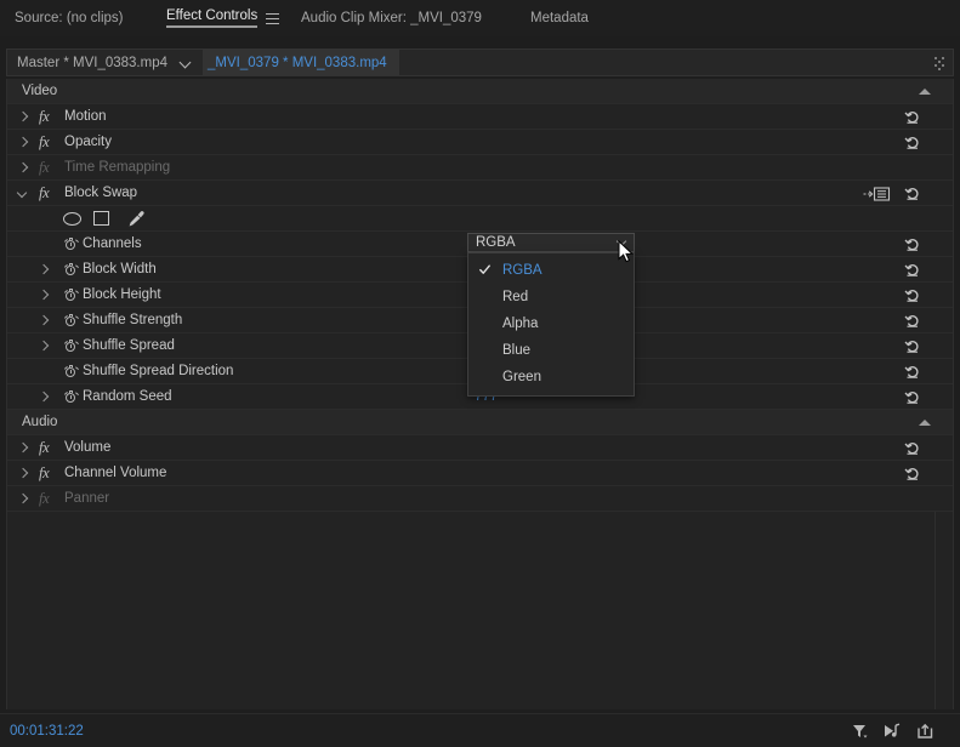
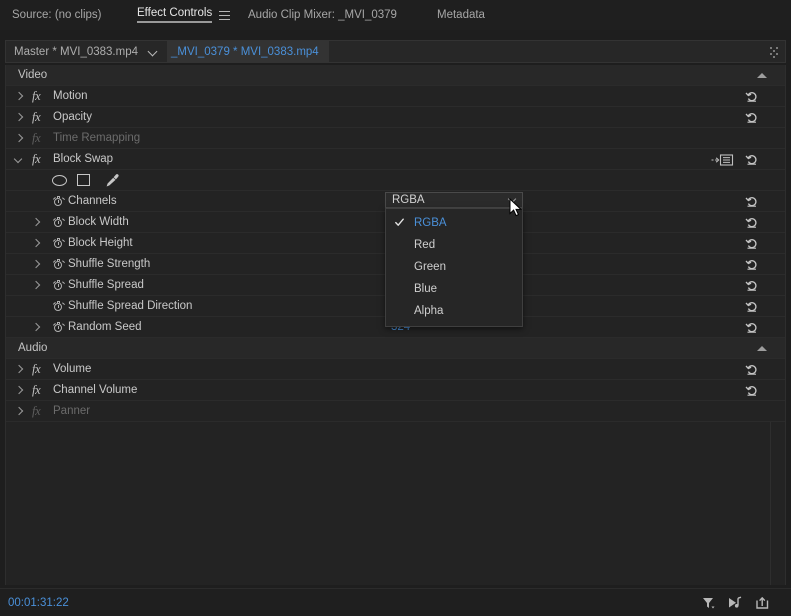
  Source: (no clips)
  Effect Controls
  Audio Clip Mixer: _MVI_0379
  Metadata
  Master * MVI_0383.mp4
  _MVI_0379 * MVI_0383.mp4
  Video
  fx
  Motion
  fx
  Opacity
  fx
  Time Remapping
  fx
  Block Swap
  Channels
  Block Width
  Block Height
  Shuffle Strength
  Shuffle Spread
  Shuffle Spread Direction
  Random Seed
- 777
+ 324
  Audio
  fx
  Volume
  fx
  Channel Volume
  fx
  Panner
  RGBA
  RGBA
  Red
- Alpha
+ Green
  Blue
- Green
+ Alpha
  00:01:31:22
